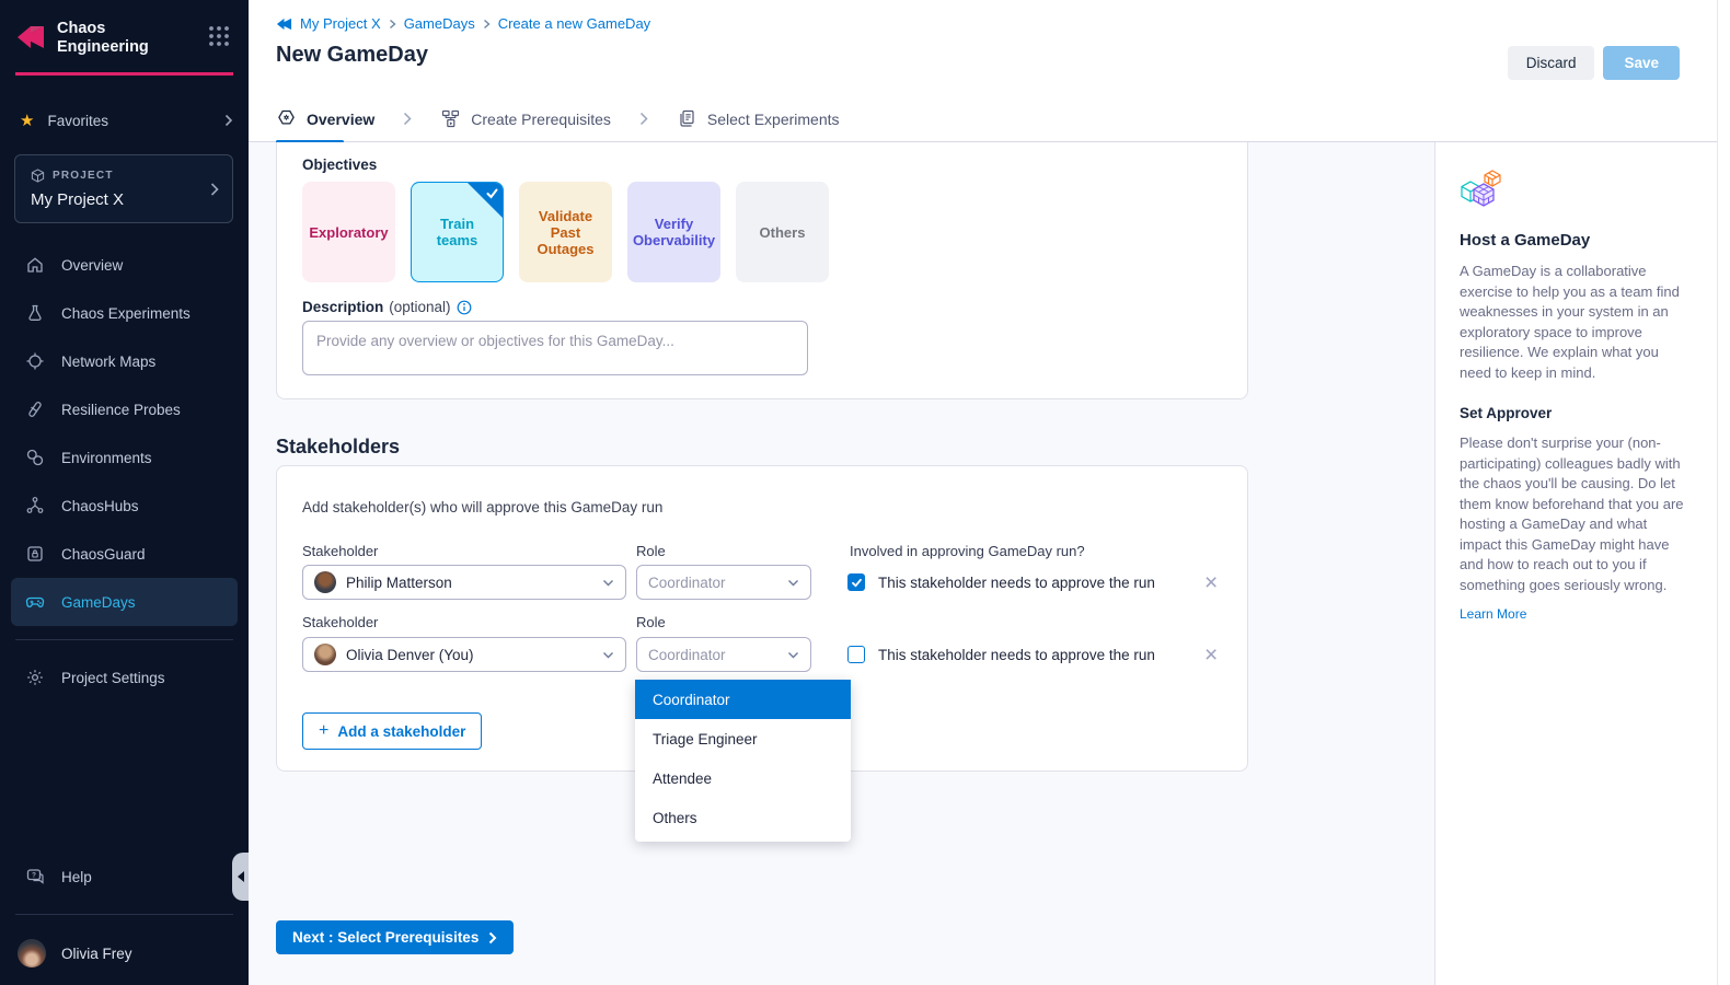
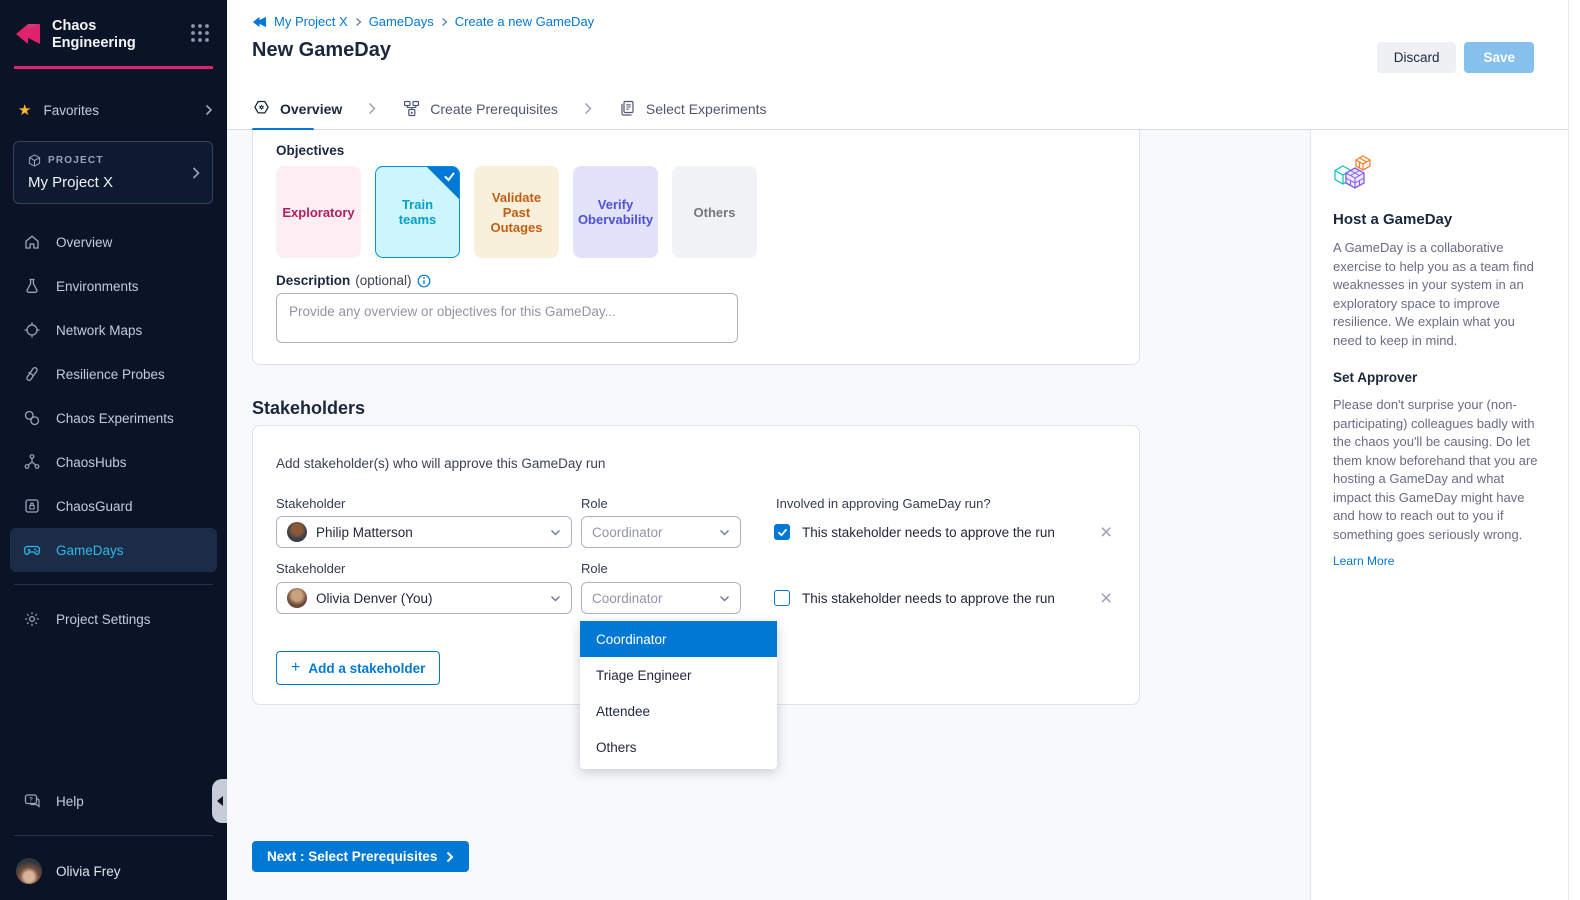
  Chaos
  Engineering
  ★
  Favorites
  PROJECT
  My Project X
  Overview
- Chaos Experiments
+ Environments
  Network Maps
  Resilience Probes
- Environments
+ Chaos Experiments
  ChaosHubs
  ChaosGuard
  GameDays
  Project Settings
  Help
  Olivia Frey
  My Project X
  GameDays
  Create a new GameDay
  New GameDay
  Discard
  Save
  Overview
  Create Prerequisites
  Select Experiments
  Objectives
  Exploratory
  Train teams
  Validate Past Outages
  Verify Obervability
  Others
  Description
  (optional)
  Provide any overview or objectives for this GameDay...
  Stakeholders
  Add stakeholder(s) who will approve this GameDay run
  Stakeholder
  Role
  Involved in approving GameDay run?
  Philip Matterson
  Coordinator
  This stakeholder needs to approve the run
  ×
  Stakeholder
  Role
  Olivia Denver (You)
  Coordinator
  This stakeholder needs to approve the run
  ×
  +
  Add a stakeholder
  Coordinator
  Triage Engineer
  Attendee
  Others
  Next : Select Prerequisites
  Host a GameDay
  A GameDay is a collaborative exercise to help you as a team find weaknesses in your system in an exploratory space to improve resilience. We explain what you need to keep in mind.
  Set Approver
  Please don't surprise your (non-participating) colleagues badly with the chaos you'll be causing. Do let them know beforehand that you are hosting a GameDay and what impact this GameDay might have and how to reach out to you if something goes seriously wrong.
  Learn More
